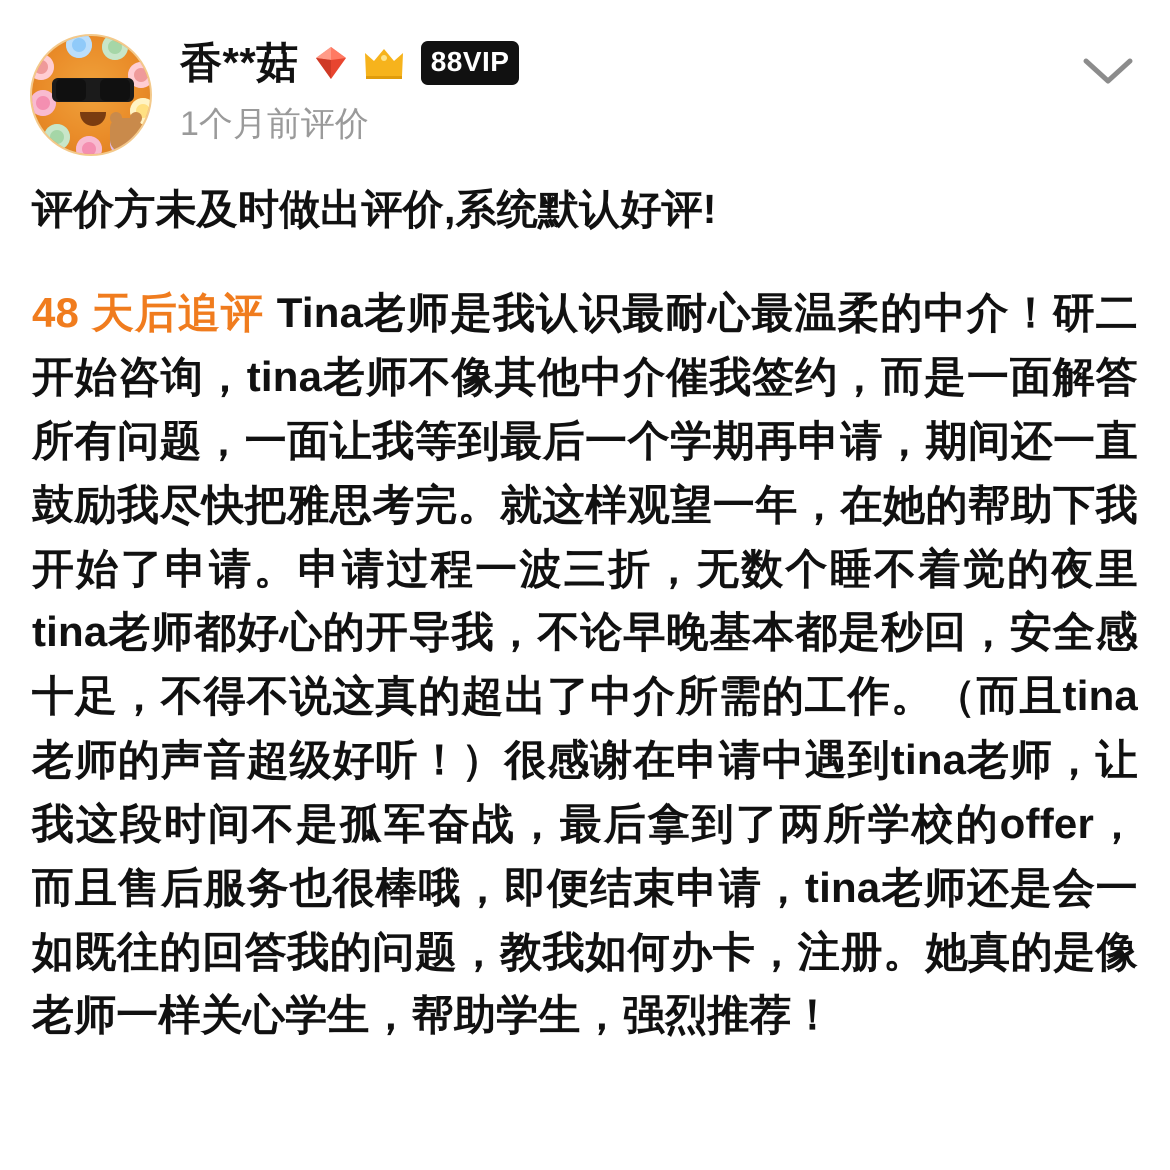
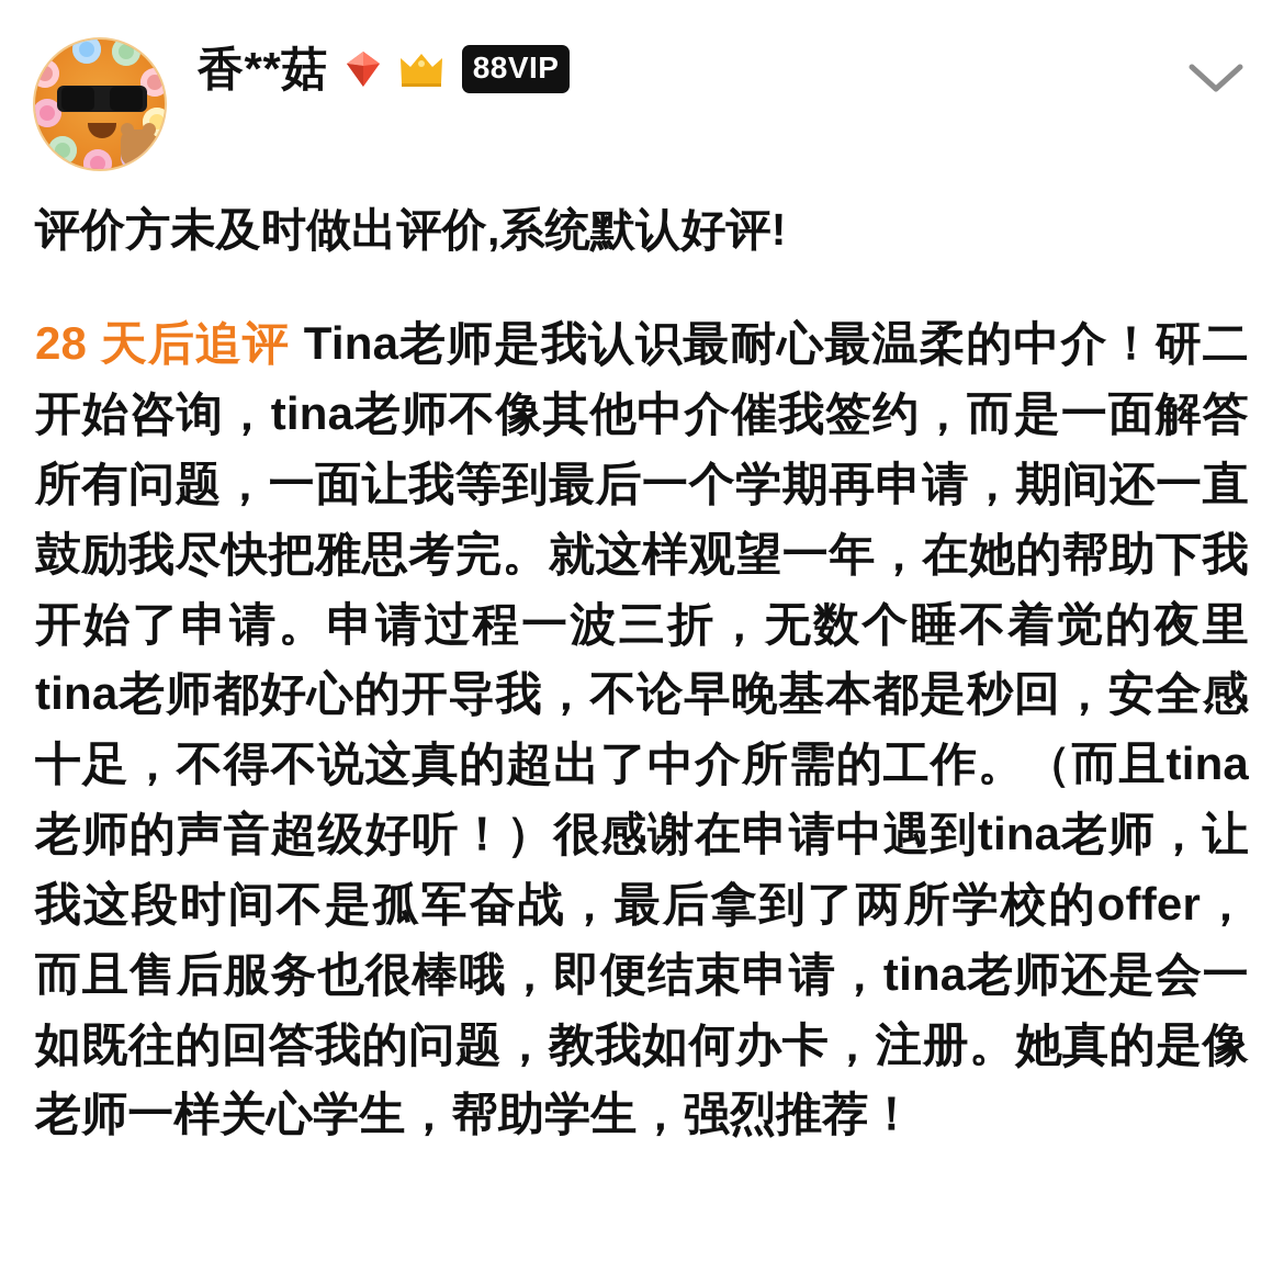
  香**菇
  88VIP
- 1个月前评价
  评价方未及时做出评价,系统默认好评!
- 48 天后追评 Tina老师是我认识最耐心最温柔的中介！研二开始咨询，tina老师不像其他中介催我签约，而是一面解答所有问题，一面让我等到最后一个学期再申请，期间还一直鼓励我尽快把雅思考完。就这样观望一年，在她的帮助下我开始了申请。申请过程一波三折，无数个睡不着觉的夜里tina老师都好心的开导我，不论早晚基本都是秒回，安全感十足，不得不说这真的超出了中介所需的工作。（而且tina老师的声音超级好听！）很感谢在申请中遇到tina老师，让我这段时间不是孤军奋战，最后拿到了两所学校的offer，而且售后服务也很棒哦，即便结束申请，tina老师还是会一如既往的回答我的问题，教我如何办卡，注册。她真的是像老师一样关心学生，帮助学生，强烈推荐！
+ 28 天后追评 Tina老师是我认识最耐心最温柔的中介！研二开始咨询，tina老师不像其他中介催我签约，而是一面解答所有问题，一面让我等到最后一个学期再申请，期间还一直鼓励我尽快把雅思考完。就这样观望一年，在她的帮助下我开始了申请。申请过程一波三折，无数个睡不着觉的夜里tina老师都好心的开导我，不论早晚基本都是秒回，安全感十足，不得不说这真的超出了中介所需的工作。（而且tina老师的声音超级好听！）很感谢在申请中遇到tina老师，让我这段时间不是孤军奋战，最后拿到了两所学校的offer，而且售后服务也很棒哦，即便结束申请，tina老师还是会一如既往的回答我的问题，教我如何办卡，注册。她真的是像老师一样关心学生，帮助学生，强烈推荐！
